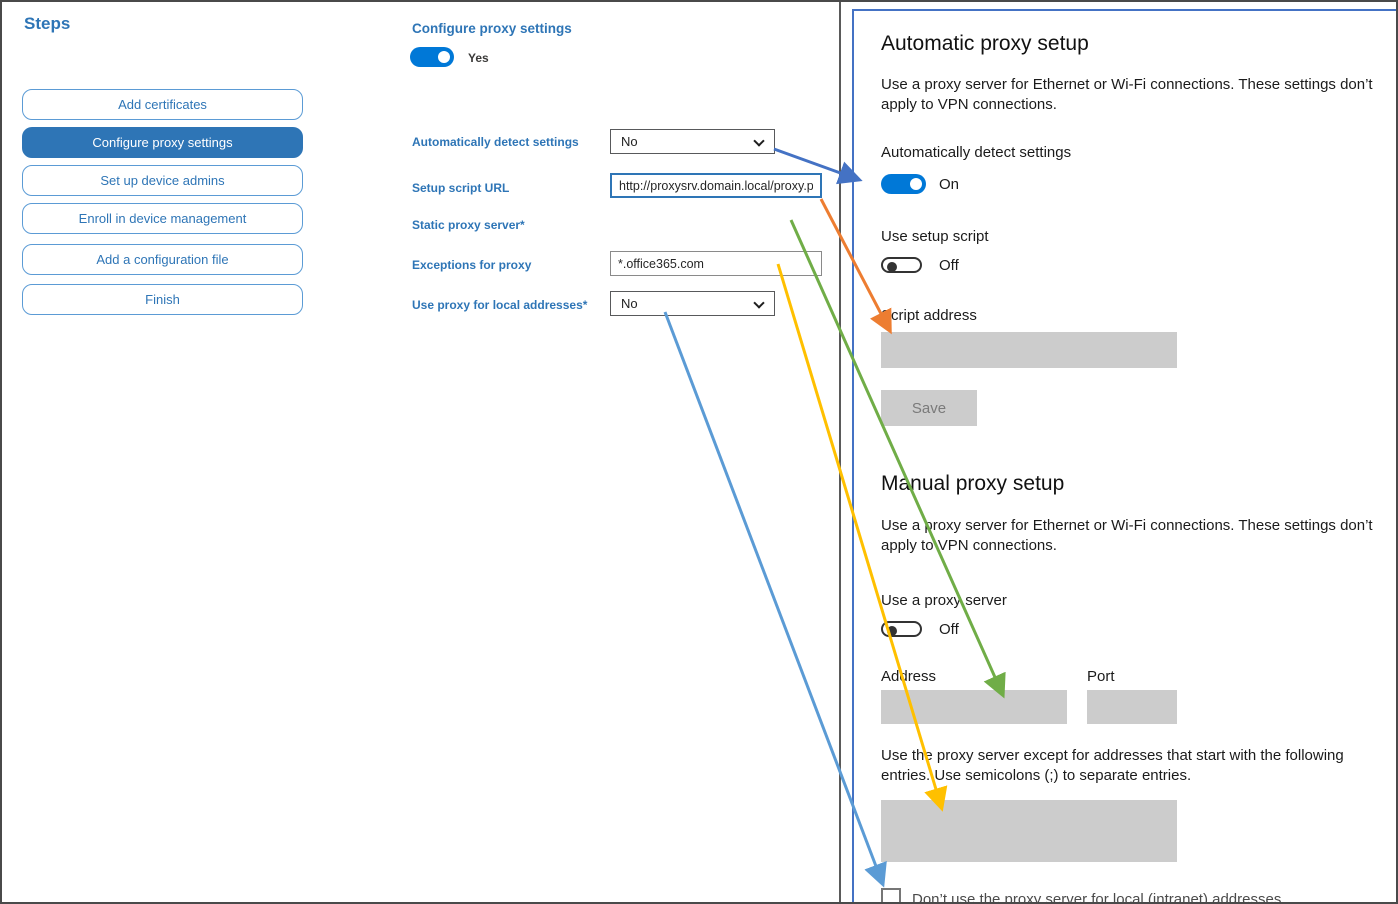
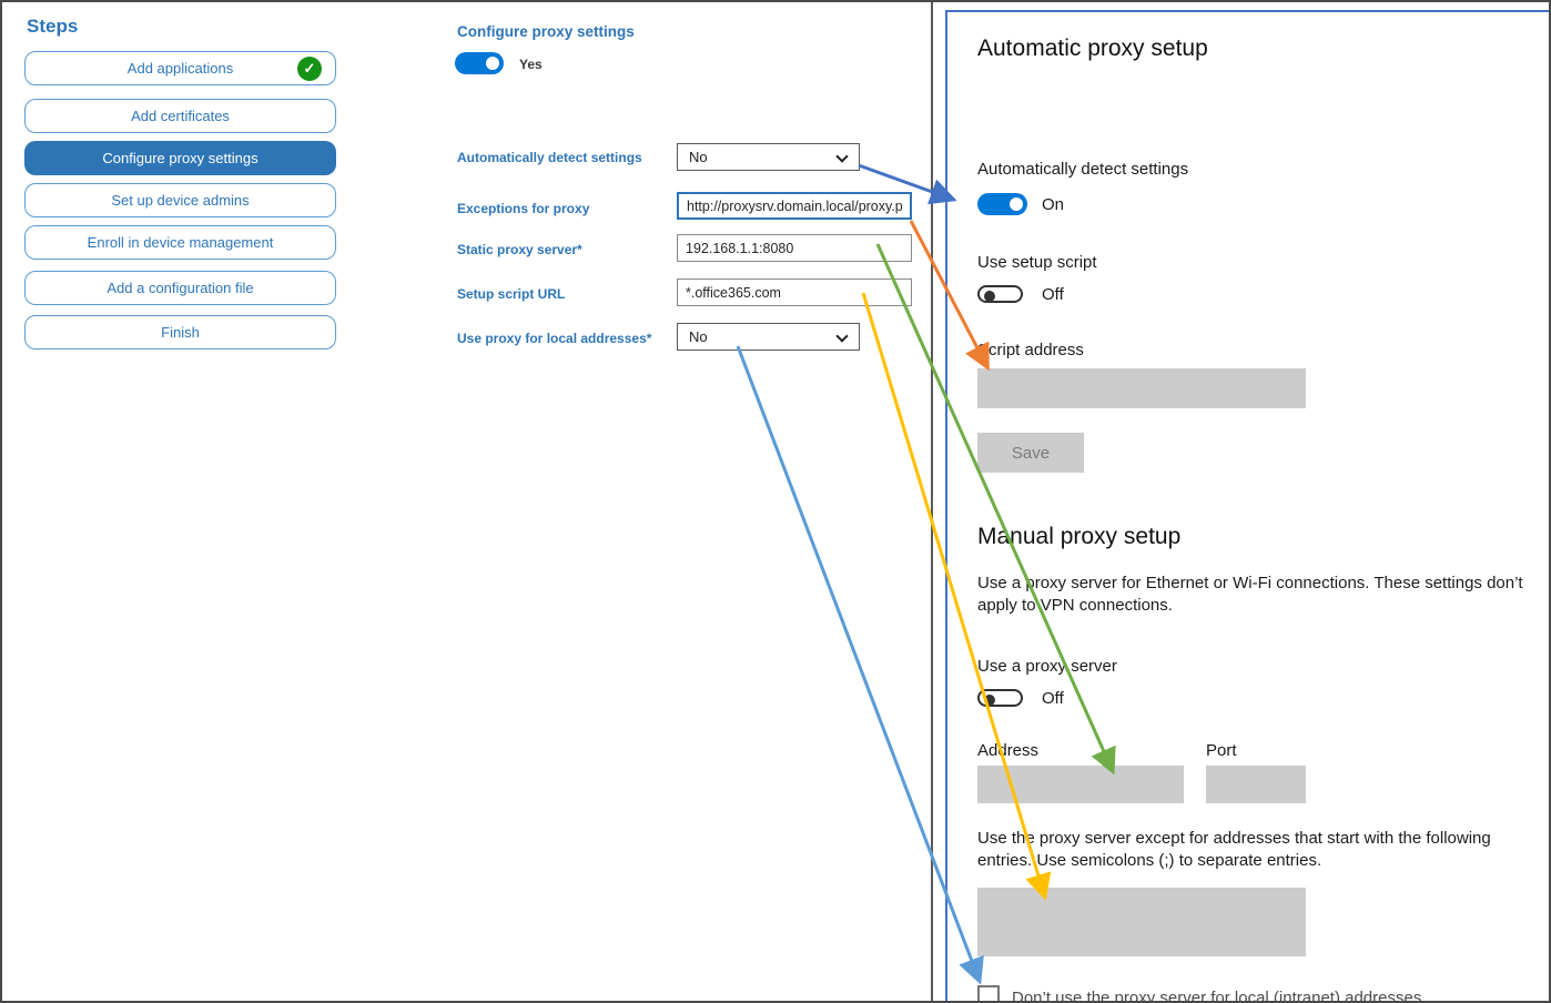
  Steps
+ Add applications
+ ✓
  Add certificates
  Configure proxy settings
  Set up device admins
  Enroll in device management
  Add a configuration file
  Finish
  Configure proxy settings
  Yes
  Automatically detect settings
  No
- Setup script URL
+ Exceptions for proxy
  http://proxysrv.domain.local/proxy.p
  Static proxy server*
+ 192.168.1.1:8080
- Exceptions for proxy
+ Setup script URL
  *.office365.com
  Use proxy for local addresses*
  No
  Automatic proxy setup
- Use a proxy server for Ethernet or Wi-Fi connections. These settings don’t apply to VPN connections.
  Automatically detect settings
  On
  Use setup script
  Off
  Script address
  Save
  Manual proxy setup
  Use aroxy server for Ethernet or Wi-Fi connections. These settings don’t apply to VPN connections.
  Use a proxy server
  Off
  Adress
  Port
  Use the proxy server except for addresses that start with the following entries. Use semicolons (;) to separate entries.
  Don’t use the proxy server for local (intranet) addresses
